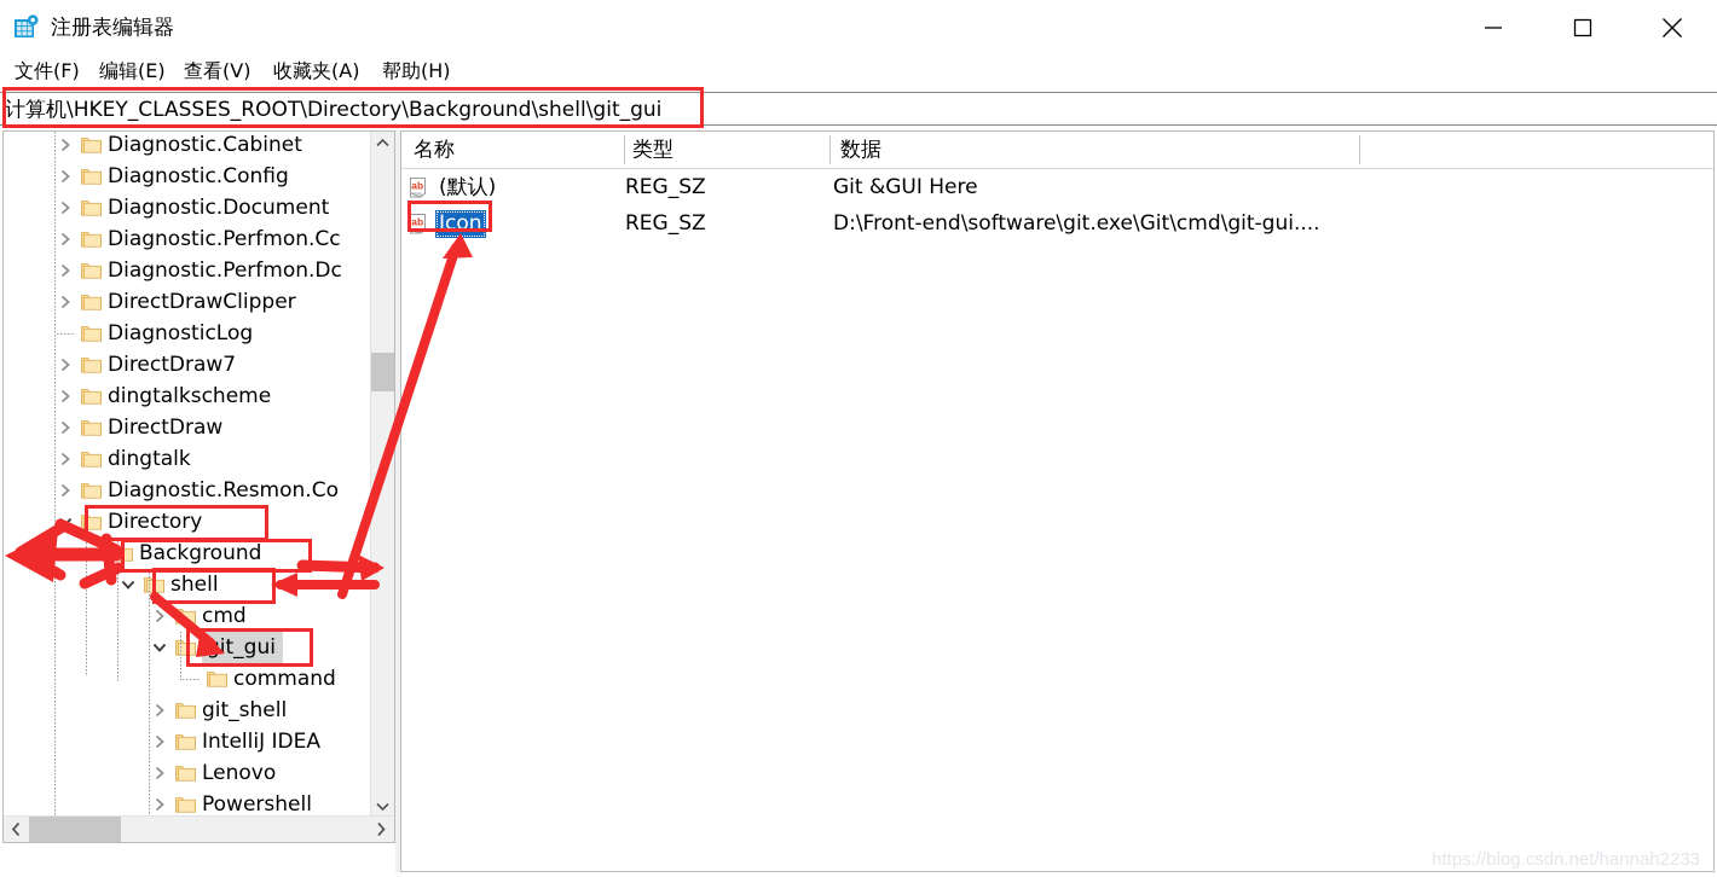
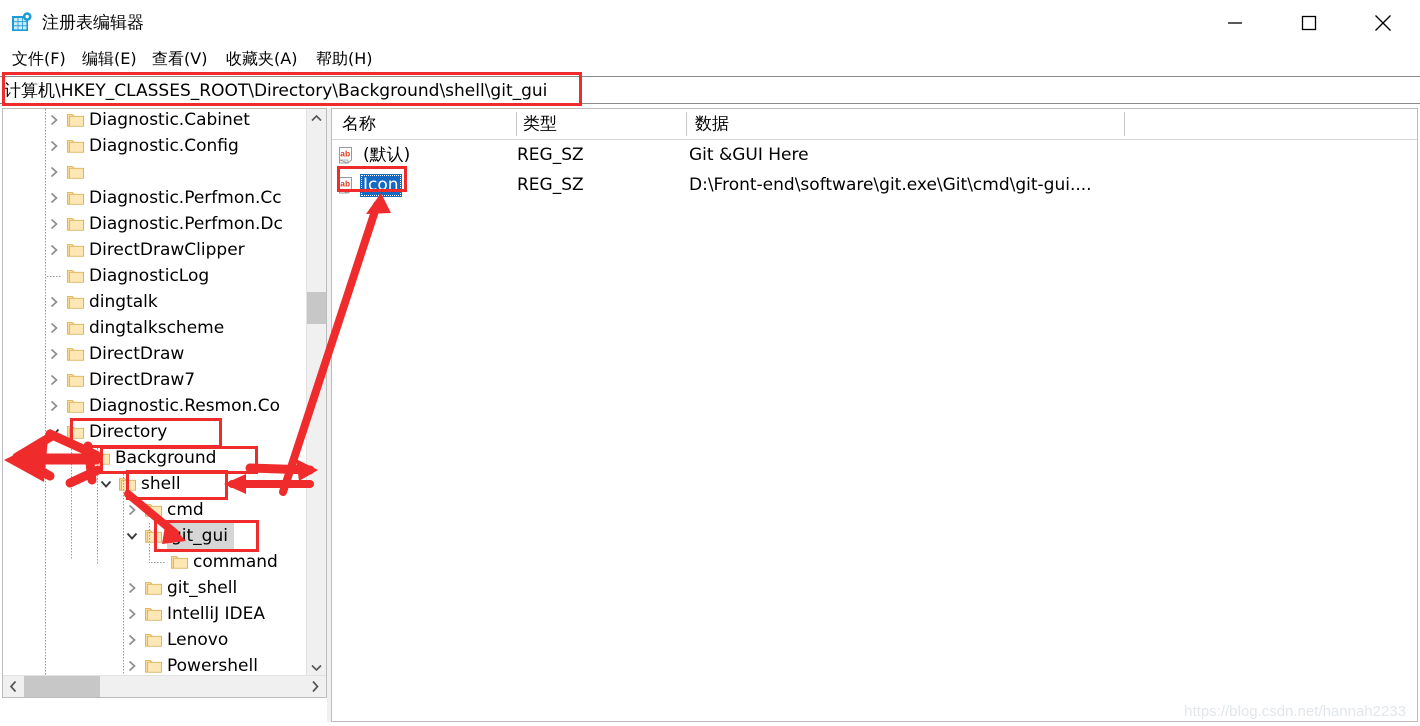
  注册表编辑器
  文件(F)
  编辑(E)
  查看(V)
  收藏夹(A)
  帮助(H)
  计算机\HKEY_CLASSES_ROOT\Directory\Background\shell\git_gui
  Diagnostic.Cabinet
  Diagnostic.Config
- Diagnostic.Document
  Diagnostic.Perfmon.Cc
  Diagnostic.Perfmon.Dc
  DirectDrawClipper
  DiagnosticLog
- DirectDraw7
+ dingtalk
  dingtalkscheme
  DirectDraw
- dingtalk
+ DirectDraw7
  Diagnostic.Resmon.Co
  Directory
  Background
  shell
  cmd
  it_gui
  command
  git_shell
  IntelliJ IDEA
  Lenovo
  Powershell
  名称
  类型
  数据
  ab
  (默认)
  REG_SZ
  Git &GUI Here
  ab
  Icon
  REG_SZ
  D:\Front-end\software\git.exe\Git\cmd\git-gui....
  https://blog.csdn.net/hannah2233
